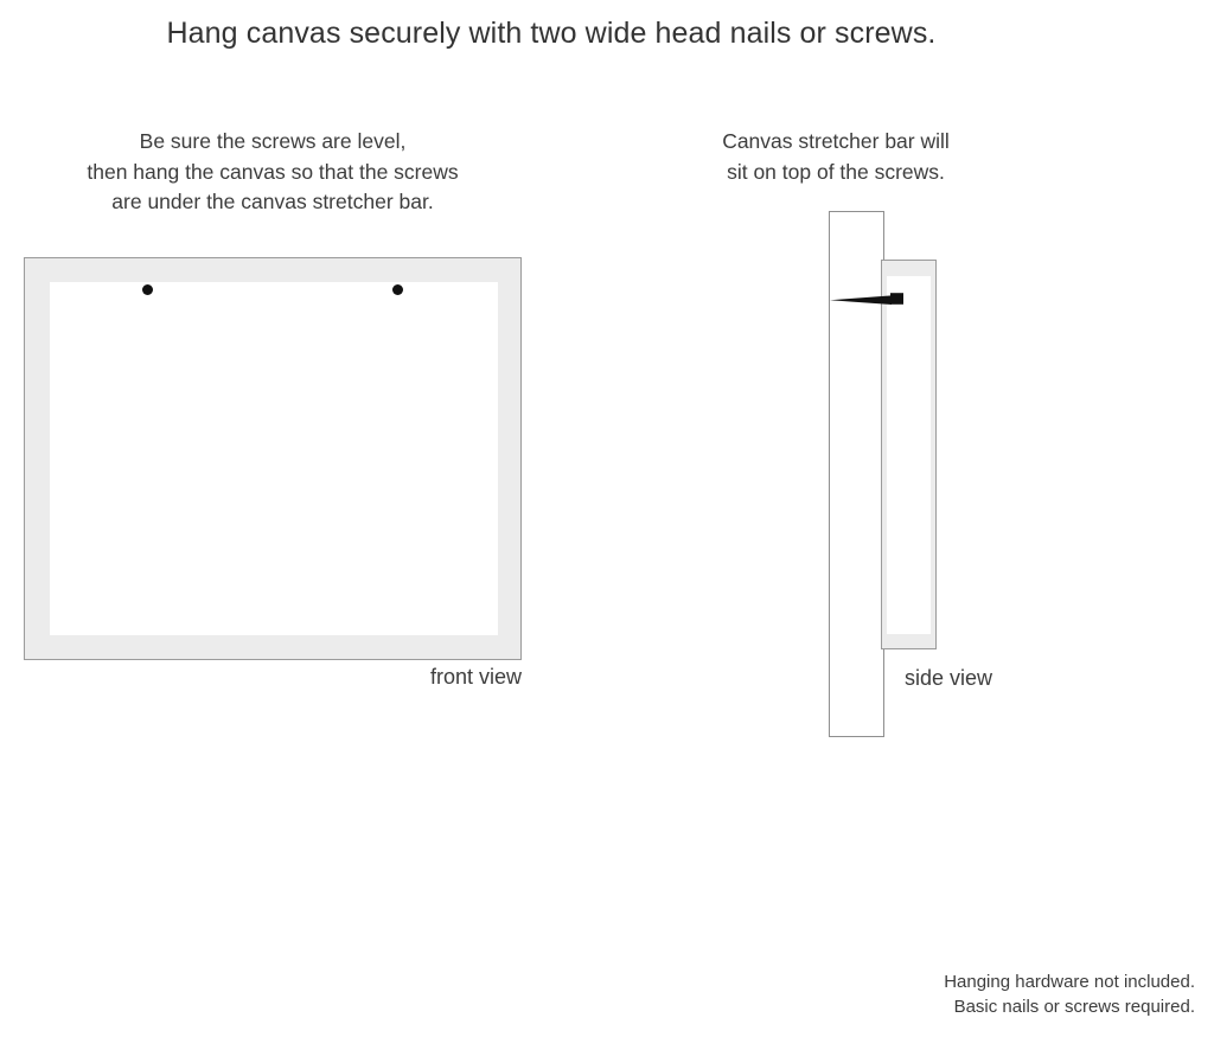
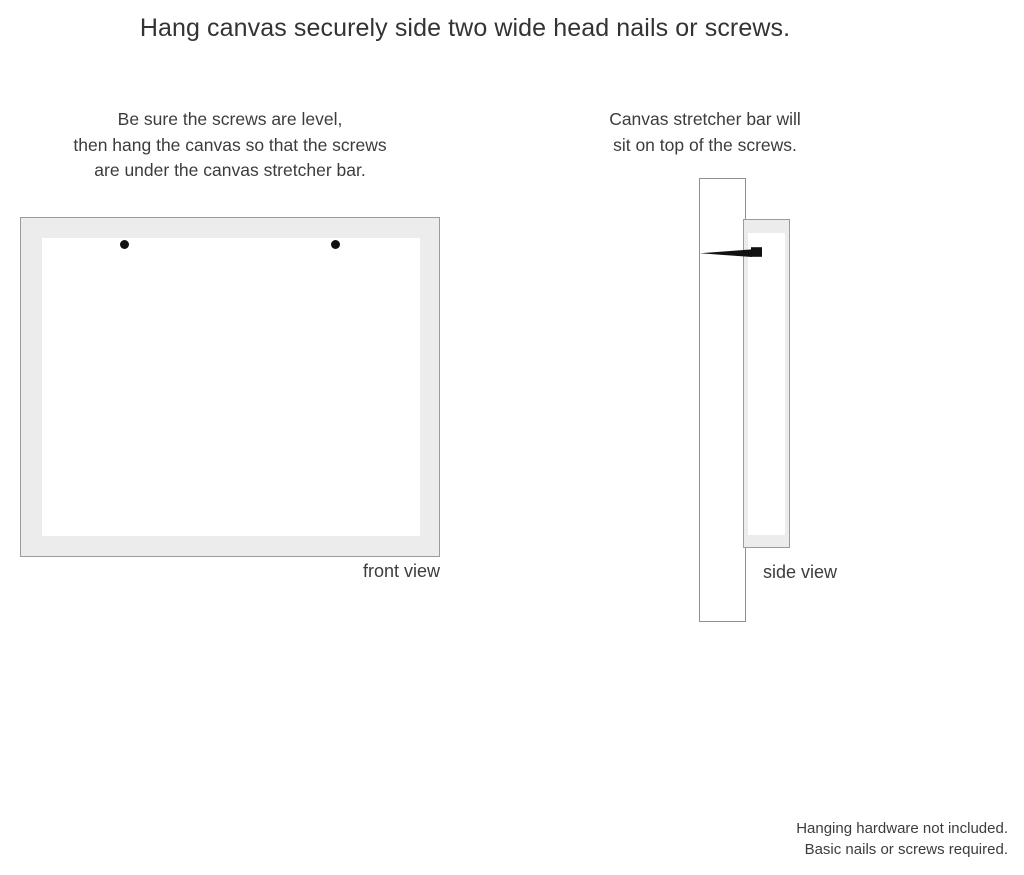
- Hang canvas securely with two wide head nails or screws.
+ Hang canvas securely side two wide head nails or screws.
  Be sure the screws are level,
  then hang the canvas so that the screws
  are under the canvas stretcher bar.
  Canvas stretcher bar will
  sit on top of the screws.
  front view
  side view
  Hanging hardware not included.
  Basic nails or screws required.
